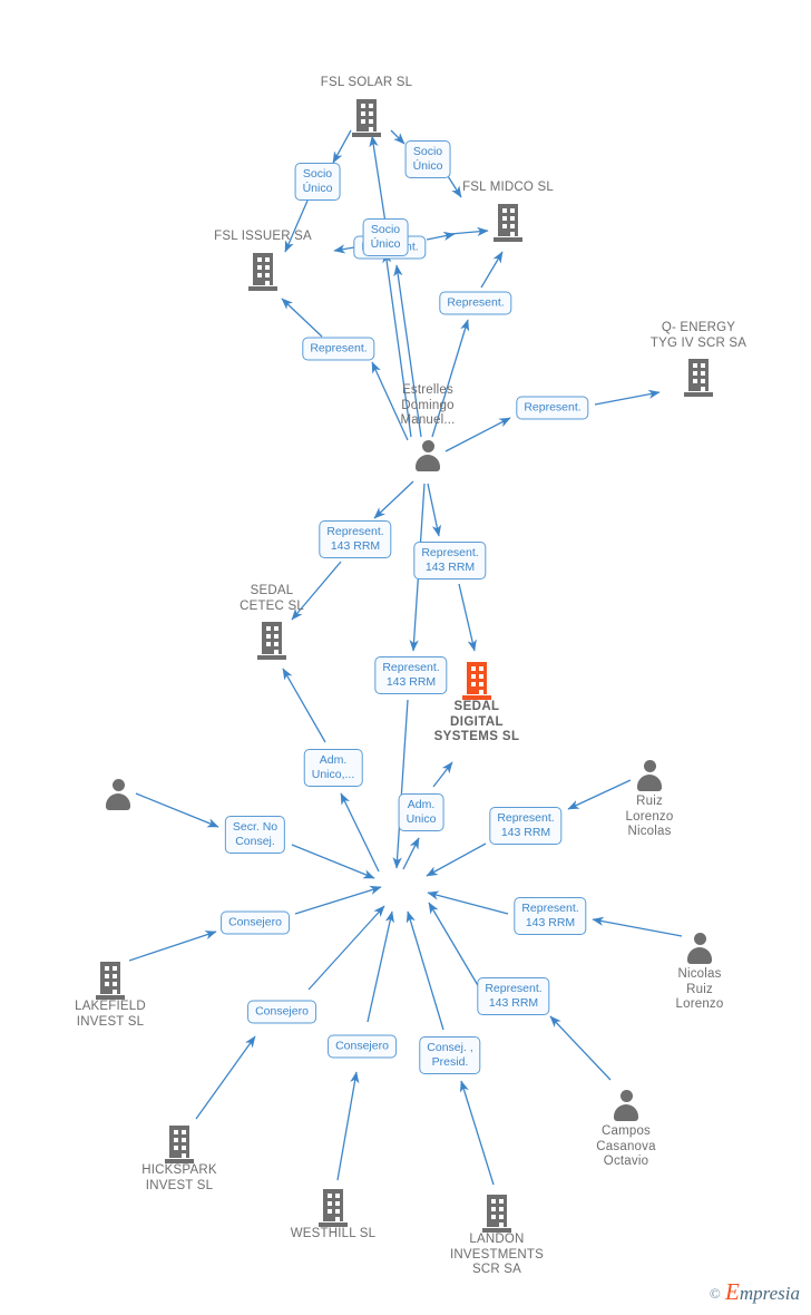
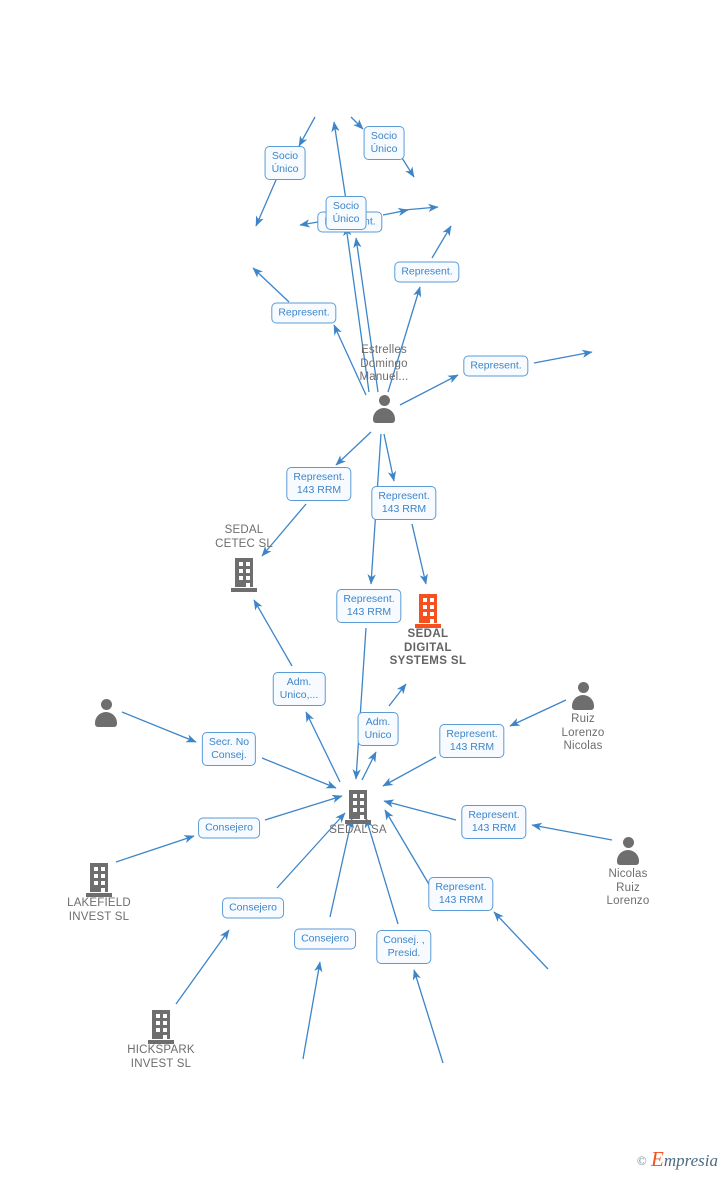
- FSL SOLAR SL
- FSL MIDCO SL
- FSL ISSUER SA
- Q- ENERGY
- TYG IV SCR SA
  Estrelles
  Domingo
  Manuel...
  SEDAL
  CETEC SL
  SEDAL
  DIGITAL
  SYSTEMS SL
  Ruiz
  Lorenzo
  Nicolas
+ SEDAL SA
  Nicolas
  Ruiz
  Lorenzo
  LAKEFIELD
  INVEST SL
- Campos
- Casanova
- Octavio
  HICKSPARK
  INVEST SL
- WESTHILL SL
- LANDON
- INVESTMENTS
- SCR SA
  Socio
  Único
  Socio
  Único
  Socio
  Único
  Represent.
  Represent.
  Represent.
  Represent.
  143 RRM
  Represent.
  143 RRM
  Represent.
  143 RRM
  Adm.
  Unico,...
  Adm.
  Unico
  Secr. No
  Consej.
  Represent.
  143 RRM
  Represent.
  143 RRM
  Consejero
  Consejero
  Consejero
  Consej. ,
  Presid.
  Represent.
  143 RRM
  © Empresia
